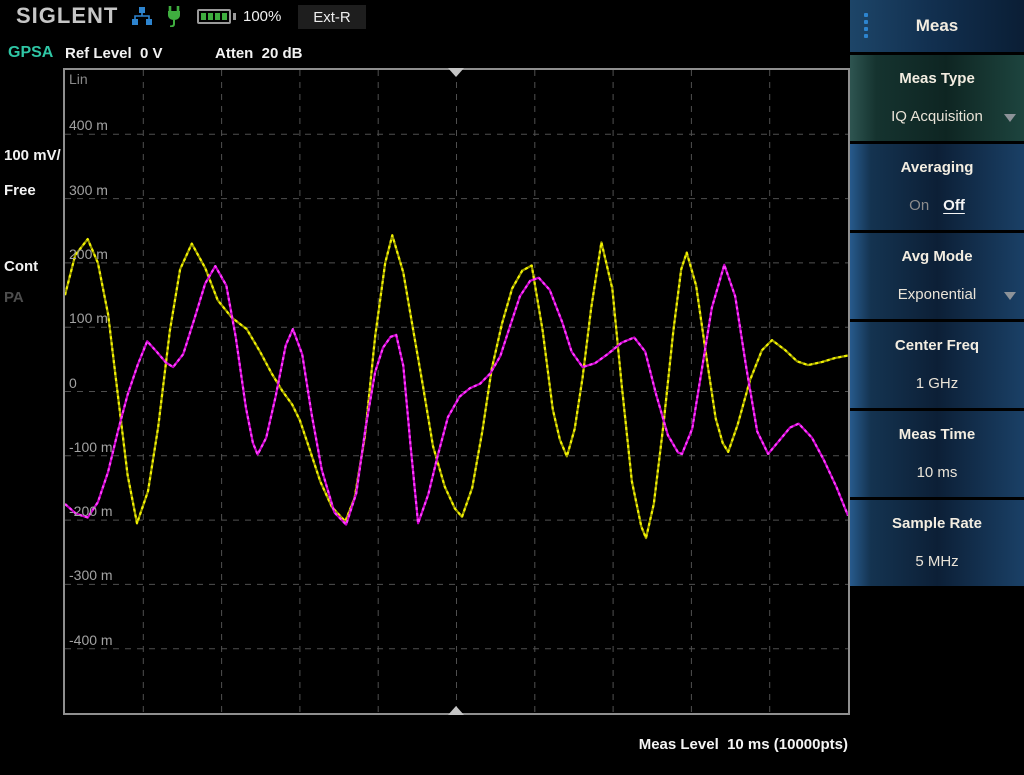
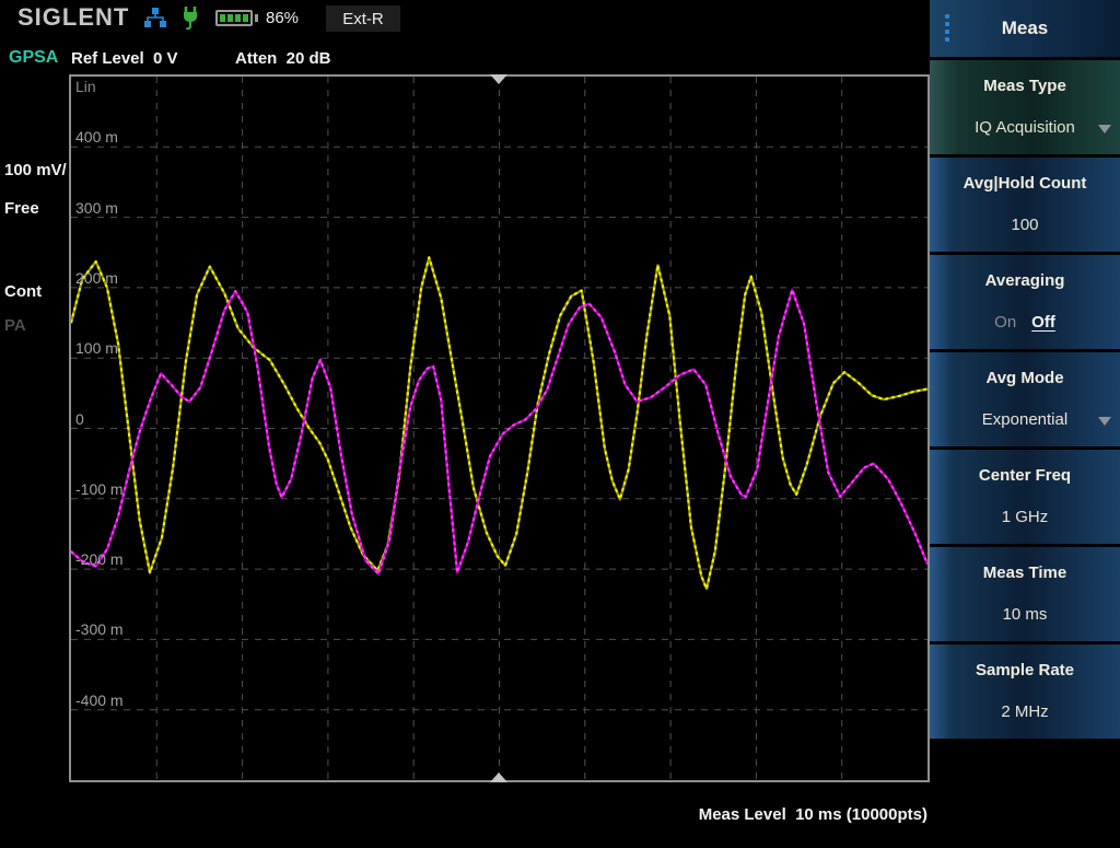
  SIGLENT
- 100%
+ 86%
  Ext-R
  GPSA
  Ref Level 0 V
  Atten 20 dB
  100 mV/
  Free
  Cont
  PA
  Lin
  400 m
  300 m
  200 m
  100 m
  0
  -100 m
  -200 m
  -300 m
  -400 m
  Meas Level 10 ms (10000pts)
  Meas
  Meas Type
  IQ Acquisition
+ Avg|Hold Count
+ 100
  Averaging
  On Off
  Avg Mode
  Exponential
  Center Freq
  1 GHz
  Meas Time
  10 ms
  Sample Rate
- 5 MHz
+ 2 MHz
